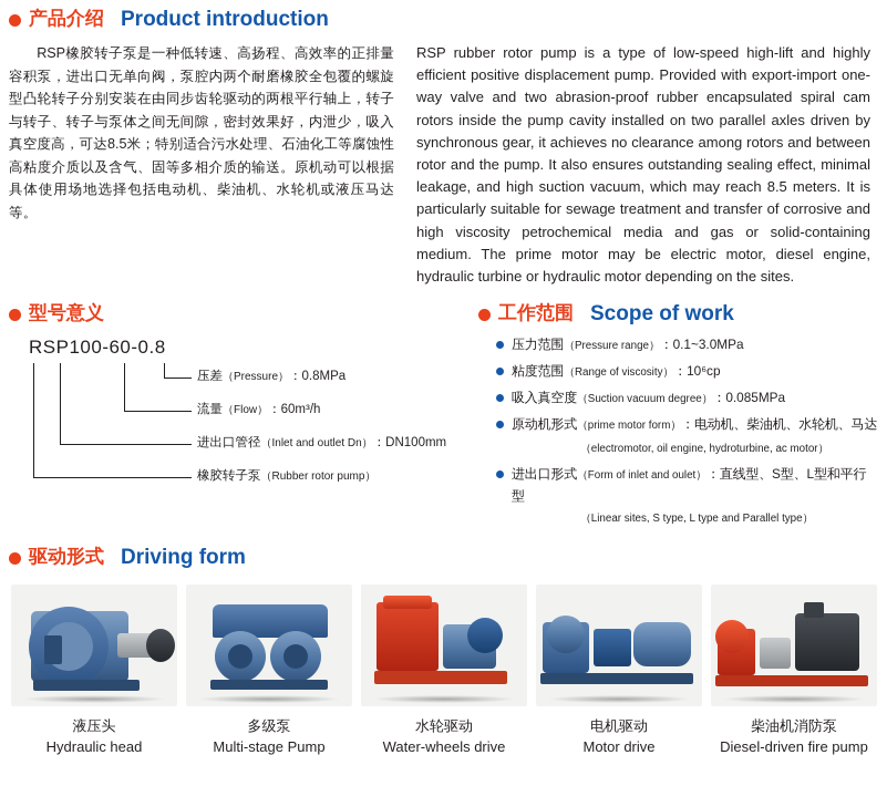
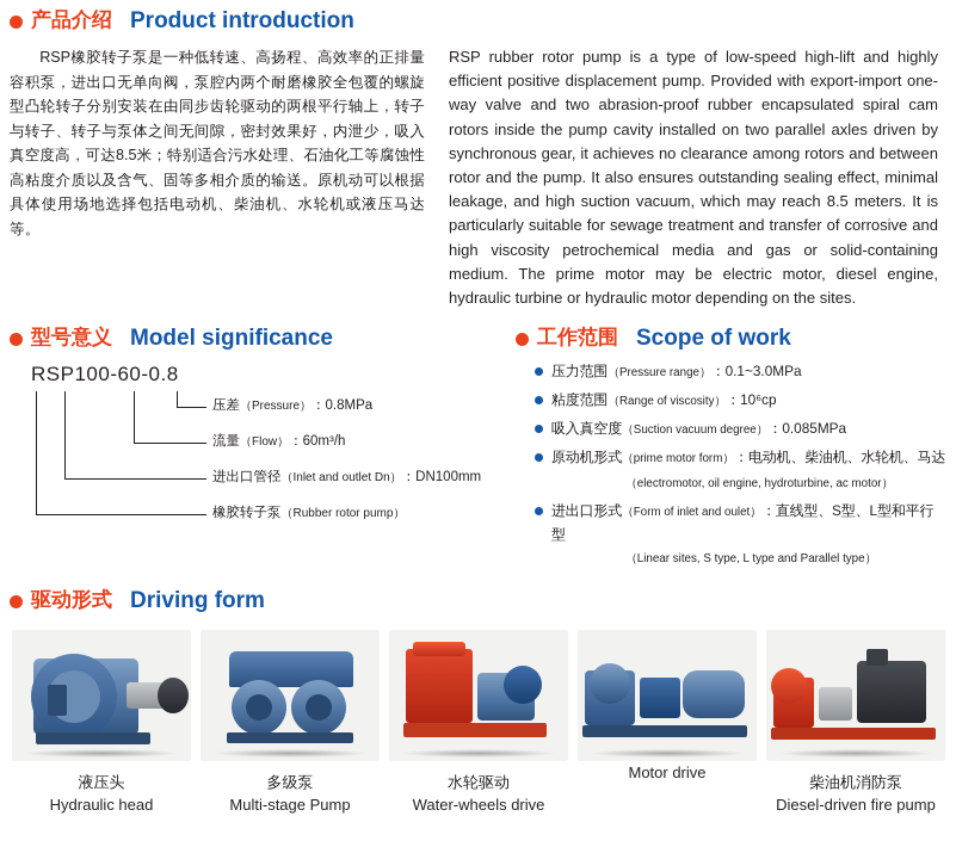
  产品介绍
  Product introduction
  RSP橡胶转子泵是一种低转速、高扬程、高效率的正排量容积泵，进出口无单向阀，泵腔内两个耐磨橡胶全包覆的螺旋型凸轮转子分别安装在由同步齿轮驱动的两根平行轴上，转子与转子、转子与泵体之间无间隙，密封效果好，内泄少，吸入真空度高，可达8.5米；特别适合污水处理、石油化工等腐蚀性高粘度介质以及含气、固等多相介质的输送。原机动可以根据具体使用场地选择包括电动机、柴油机、水轮机或液压马达等。
  RSP rubber rotor pump is a type of low-speed high-lift and highly efficient positive displacement pump. Provided with export-import one-way valve and two abrasion-proof rubber encapsulated spiral cam rotors inside the pump cavity installed on two parallel axles driven by synchronous gear, it achieves no clearance among rotors and between rotor and the pump. It also ensures outstanding sealing effect, minimal leakage, and high suction vacuum, which may reach 8.5 meters. It is particularly suitable for sewage treatment and transfer of corrosive and high viscosity petrochemical media and gas or solid-containing medium. The prime motor may be electric motor, diesel engine, hydraulic turbine or hydraulic motor depending on the sites.
  型号意义
+ Model significance
  RSP100-60-0.8
  压差（Pressure）：0.8MPa
  流量（Flow）：60m³/h
  进出口管径（Inlet and outlet Dn）：DN100mm
  橡胶转子泵（Rubber rotor pump）
  工作范围
  Scope of work
  压力范围（Pressure range）：0.1~3.0MPa
  粘度范围（Range of viscosity）：10⁶cp
  吸入真空度（Suction vacuum degree）：0.085MPa
  原动机形式（prime motor form）：电动机、柴油机、水轮机、马达
  （electromotor, oil engine, hydroturbine, ac motor）
  进出口形式（Form of inlet and oulet）：直线型、S型、L型和平行型
  （Linear sites, S type, L type and Parallel type）
  驱动形式
  Driving form
  液压头
  Hydraulic head
  多级泵
  Multi-stage Pump
  水轮驱动
  Water-wheels drive
- 电机驱动
  Motor drive
  柴油机消防泵
  Diesel-driven fire pump
